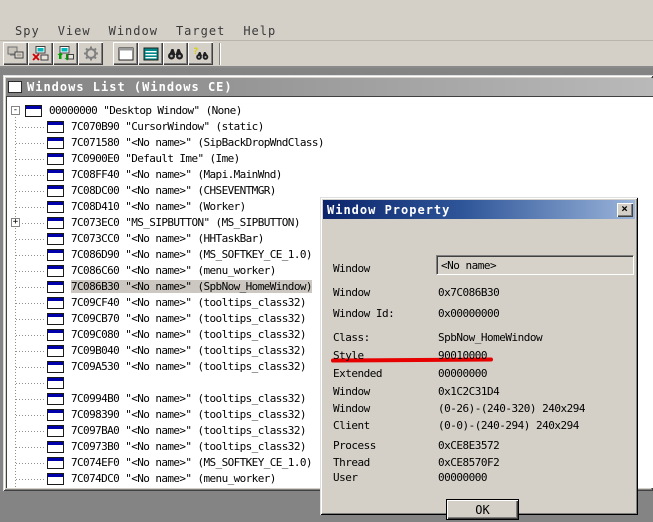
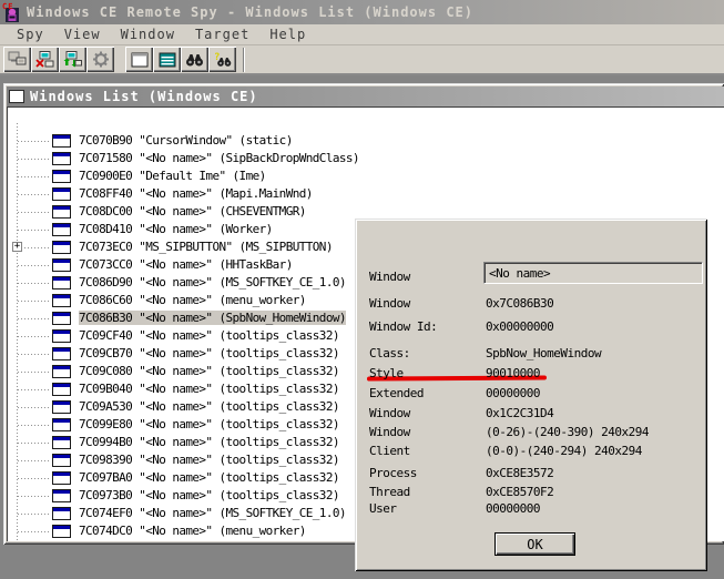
+ CE
+ Windows CE Remote Spy - Windows List (Windows CE)
  Spy
  View
  Window
  Target
  Help
  ?
  Windows List (Windows CE)
- -
- 00000000 "Desktop Window" (None)
  7C070B90 "CursorWindow" (static)
  7C071580 "<No name>" (SipBackDropWndClass)
  7C0900E0 "Default Ime" (Ime)
  7C08FF40 "<No name>" (Mapi.MainWnd)
  7C08DC00 "<No name>" (CHSEVENTMGR)
  7C08D410 "<No name>" (Worker)
  +
  7C073EC0 "MS_SIPBUTTON" (MS_SIPBUTTON)
  7C073CC0 "<No name>" (HHTaskBar)
  7C086D90 "<No name>" (MS_SOFTKEY_CE_1.0)
  7C086C60 "<No name>" (menu_worker)
  7C086B30 "<No name>" (SpbNow_HomeWindow)
  7C09CF40 "<No name>" (tooltips_class32)
  7C09CB70 "<No name>" (tooltips_class32)
  7C09C080 "<No name>" (tooltips_class32)
  7C09B040 "<No name>" (tooltips_class32)
  7C09A530 "<No name>" (tooltips_class32)
+ 7C099E80 "<No name>" (tooltips_class32)
  7C0994B0 "<No name>" (tooltips_class32)
  7C098390 "<No name>" (tooltips_class32)
  7C097BA0 "<No name>" (tooltips_class32)
  7C0973B0 "<No name>" (tooltips_class32)
  7C074EF0 "<No name>" (MS_SOFTKEY_CE_1.0)
  7C074DC0 "<No name>" (menu_worker)
- Window Property
- ×
  OK
  Window
  <No name>
  Window
  0x7C086B30
  Window Id:
  0x00000000
  Class:
  SpbNow_HomeWindow
  Style
  90010000
  Extended
  00000000
  Window
  0x1C2C31D4
  Window
- (0-26)-(240-320) 240x294
+ (0-26)-(240-390) 240x294
  Client
  (0-0)-(240-294) 240x294
  Process
  0xCE8E3572
  Thread
  0xCE8570F2
  User
  00000000
